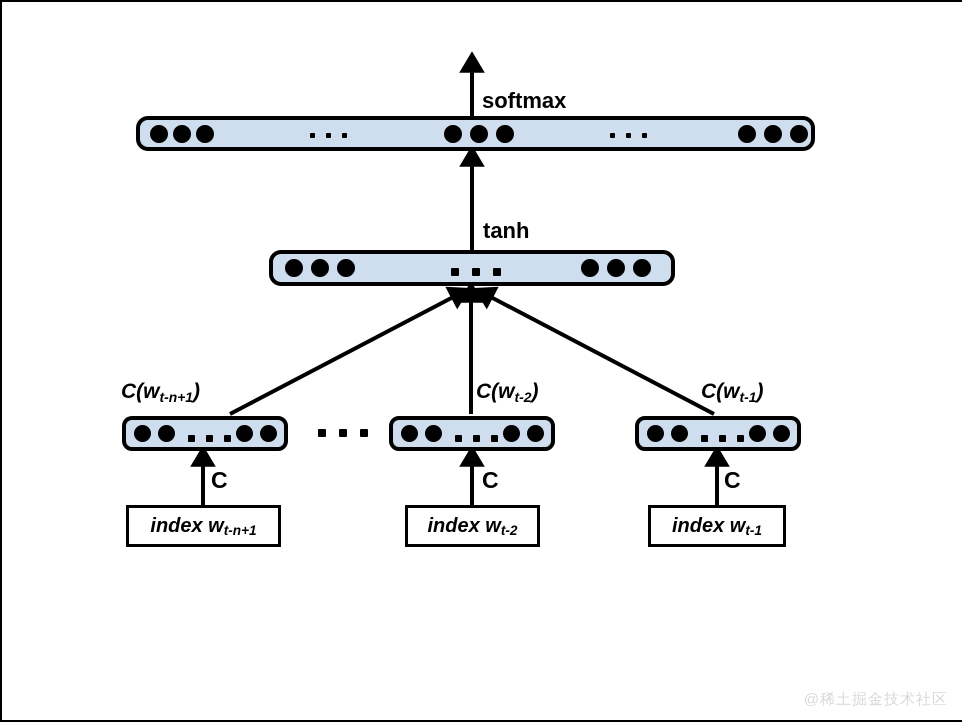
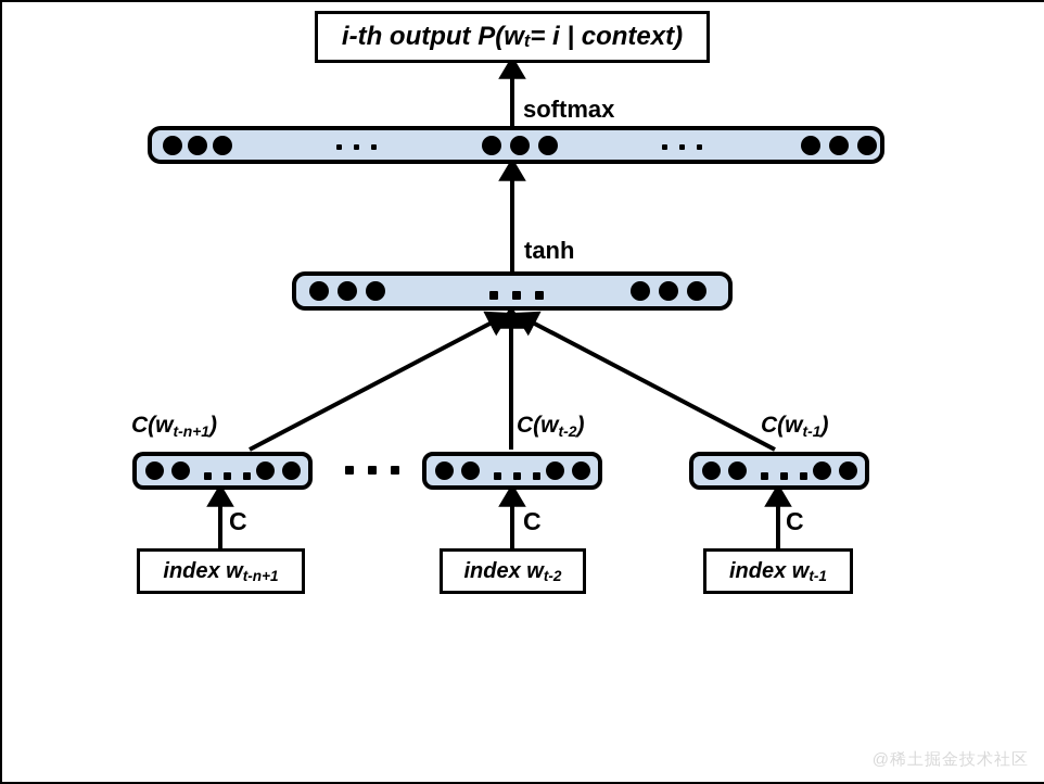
+ i-th output P(w
+ t
+ = i | context)
  softmax
  tanh
  C(wt-n+1)
  C(wt-2)
  C(wt-1)
  C
  C
  C
  index w
  t-n+1
  index w
  t-2
  index w
  t-1
  @稀土掘金技术社区
